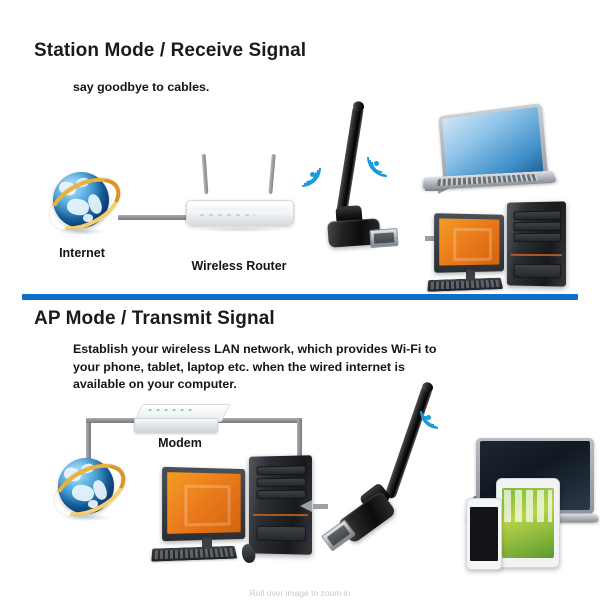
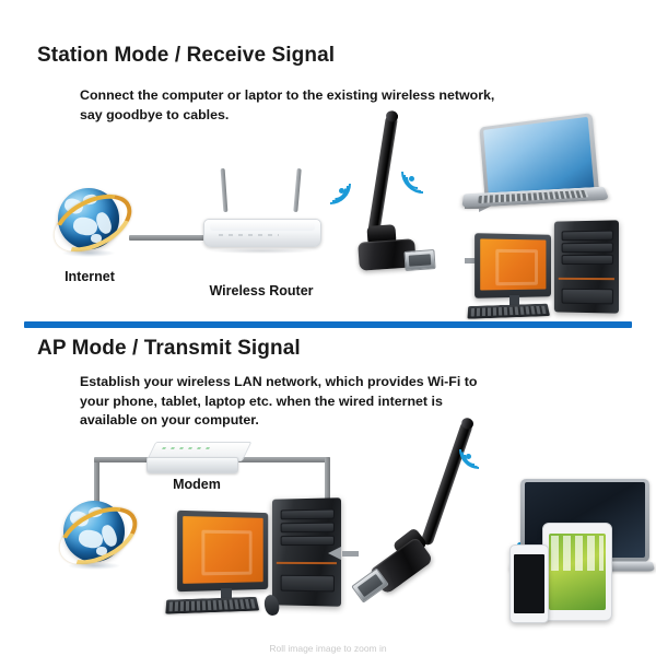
  Station Mode / Receive Signal
+ Connect the computer or laptor to the existing wireless network,
  say goodbye to cables.
  Internet
  Wireless Router
  AP Mode / Transmit Signal
  Establish your wireless LAN network, which provides Wi-Fi to
  your phone, tablet, laptop etc. when the wired internet is
  available on your computer.
  Modem
- Roll over image to zoom in
+ Roll image image to zoom in
